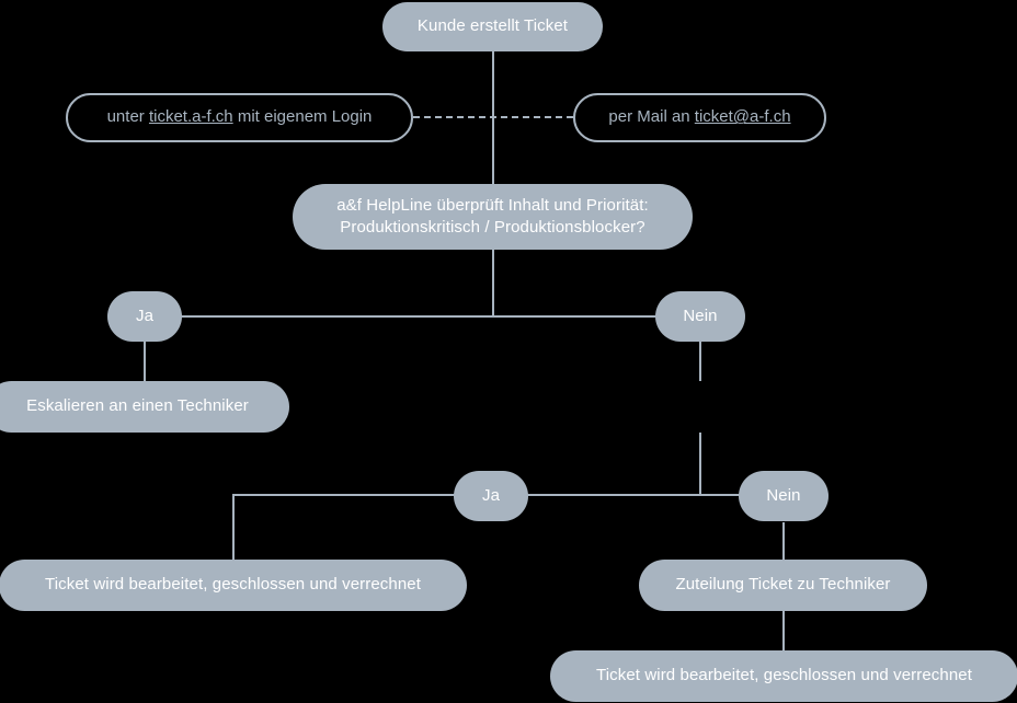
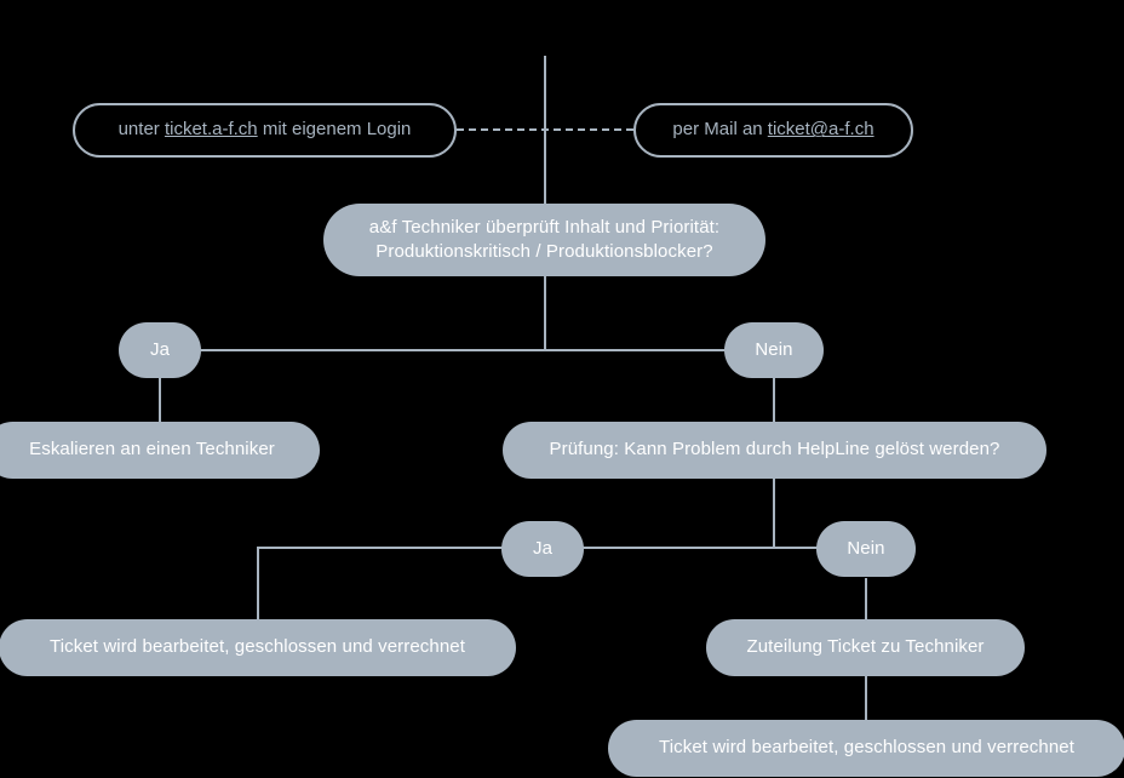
- Kunde erstellt Ticket
  unter ticket.a-f.ch mit eigenem Login
  per Mail an ticket@a-f.ch
- a&f HelpLine überprüft Inhalt und Priorität:
+ a&f Techniker überprüft Inhalt und Priorität:
  Produktionskritisch / Produktionsblocker?
  Ja
  Nein
  Eskalieren an einen Techniker
+ Prüfung: Kann Problem durch HelpLine gelöst werden?
  Ja
  Nein
  Ticket wird bearbeitet, geschlossen und verrechnet
  Zuteilung Ticket zu Techniker
  Ticket wird bearbeitet, geschlossen und verrechnet
